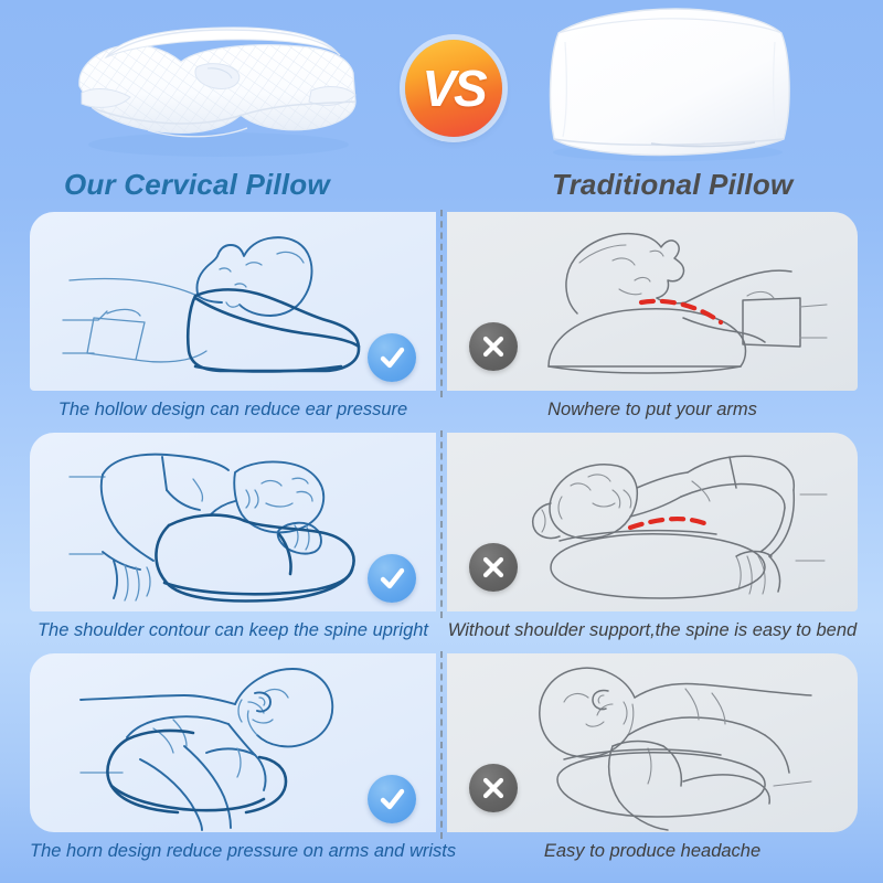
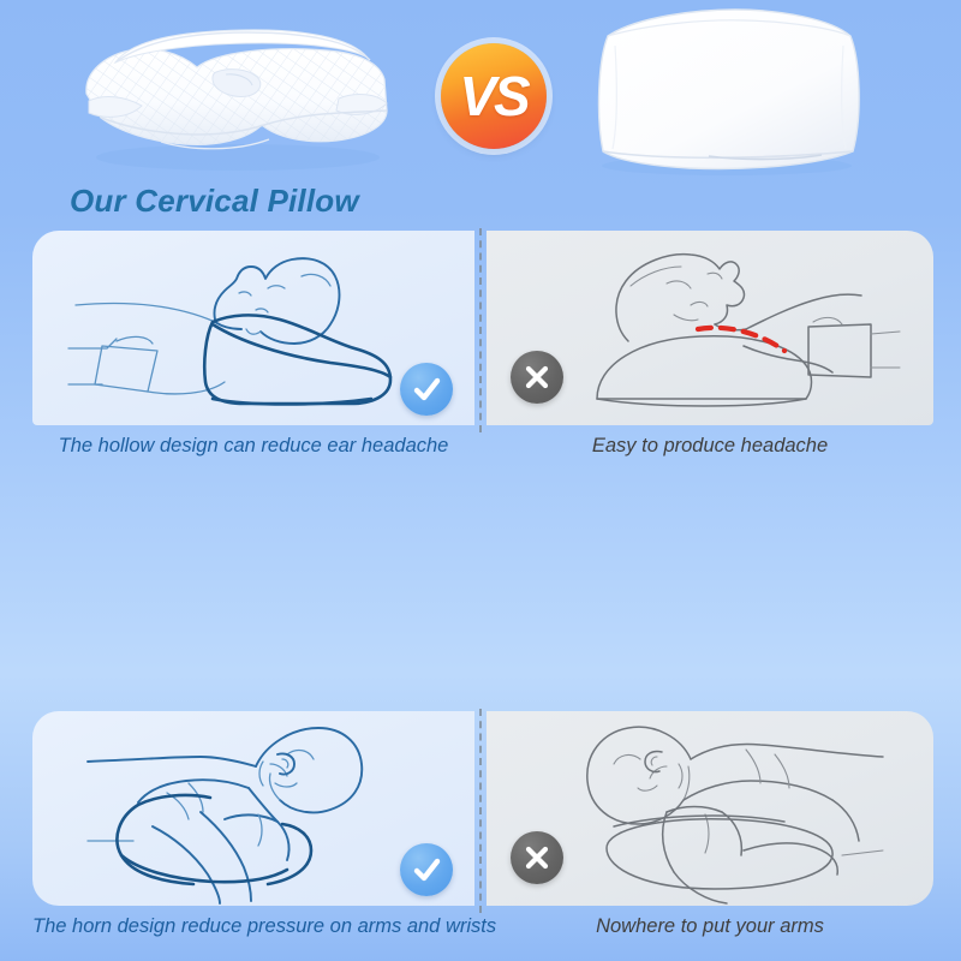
  VS
  Our Cervical Pillow
- Traditional Pillow
- The hollow design can reduce ear pressure
+ The hollow design can reduce ear headache
- Nowhere to put your arms
+ Easy to produce headache
- The shoulder contour can keep the spine upright
- Without shoulder support,the spine is easy to bend
  The horn design reduce pressure on arms and wrist
- Easy to produce headache
+ Nowhere to put your arms
